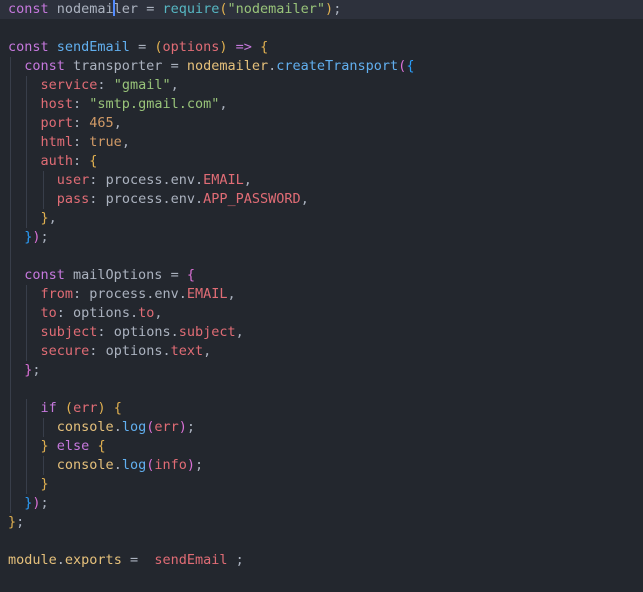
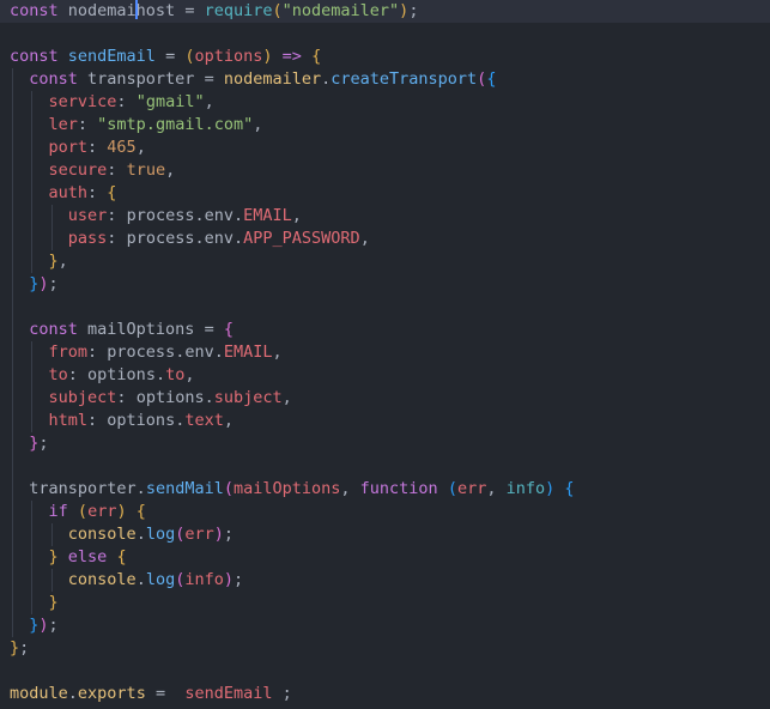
- const nodemailer = require("nodemailer");
+ const nodemaihost = require("nodemailer");
  const sendEmail = (options) => {
  const transporter = nodemailer.createTransport({
  service: "gmail",
- host: "smtp.gmail.com",
+ ler: "smtp.gmail.com",
  port: 465,
- html: true,
+ secure: true,
  auth: {
  user: process.env.EMAIL,
  pass: process.env.APP_PASSWORD,
  },
  });
  const mailOptions = {
  from: process.env.EMAIL,
  to: options.to,
  subject: options.subject,
- secure: options.text,
+ html: options.text,
  };
+ transporter.sendMail(mailOptions, function (err, info) {
  if (err) {
  console.log(err);
  } else {
  console.log(info);
  }
  });
  };
  module.exports = sendEmail ;
